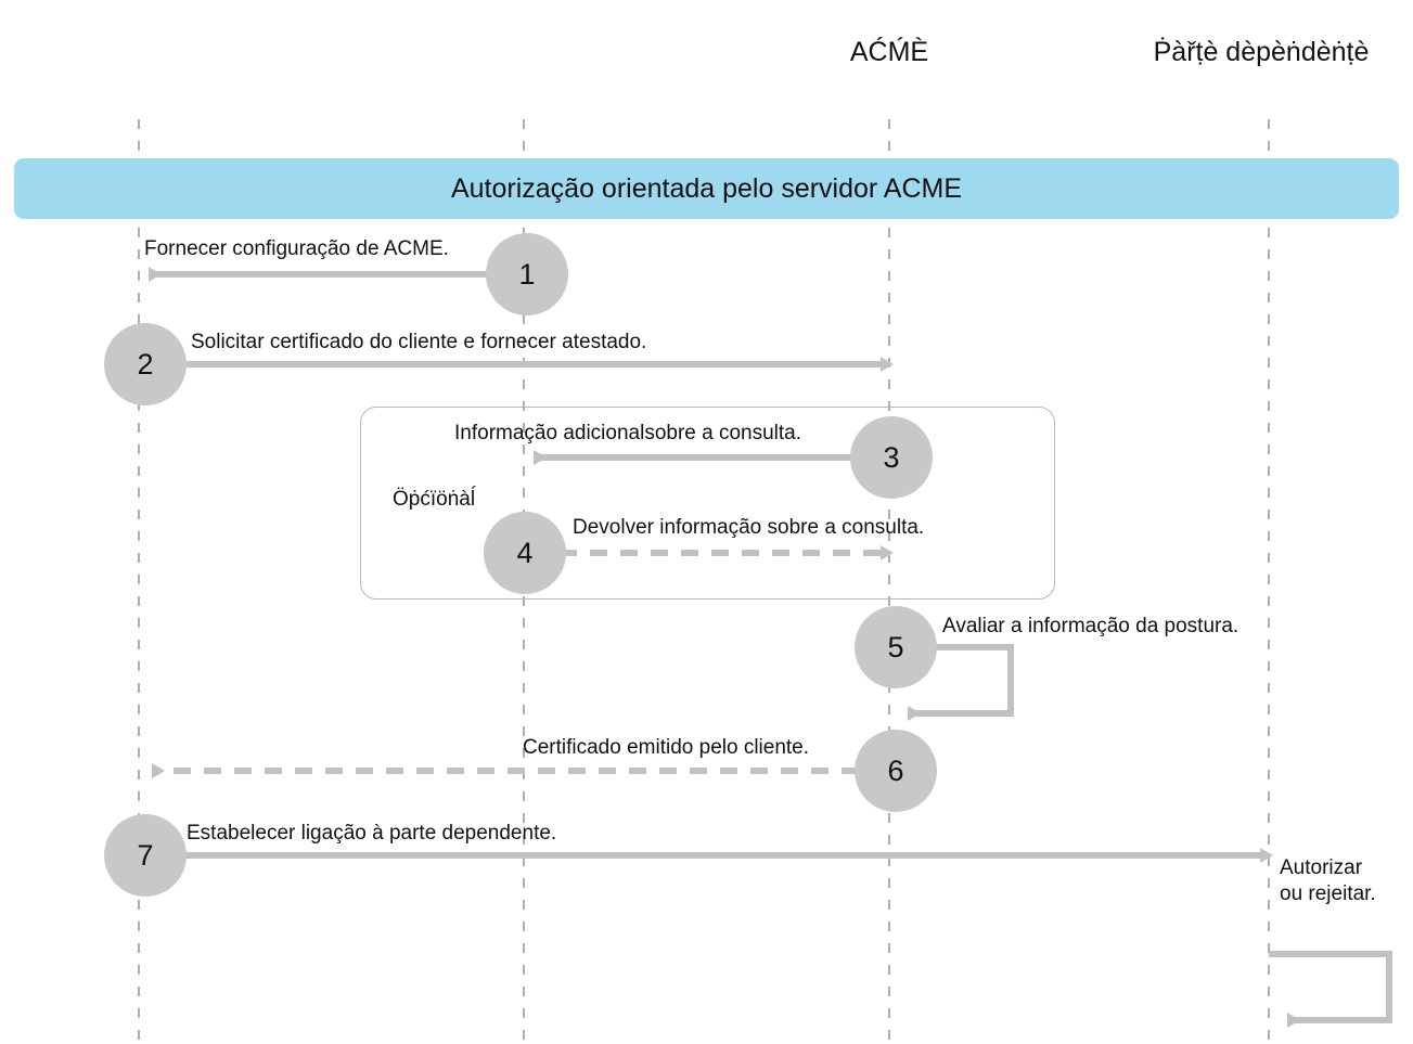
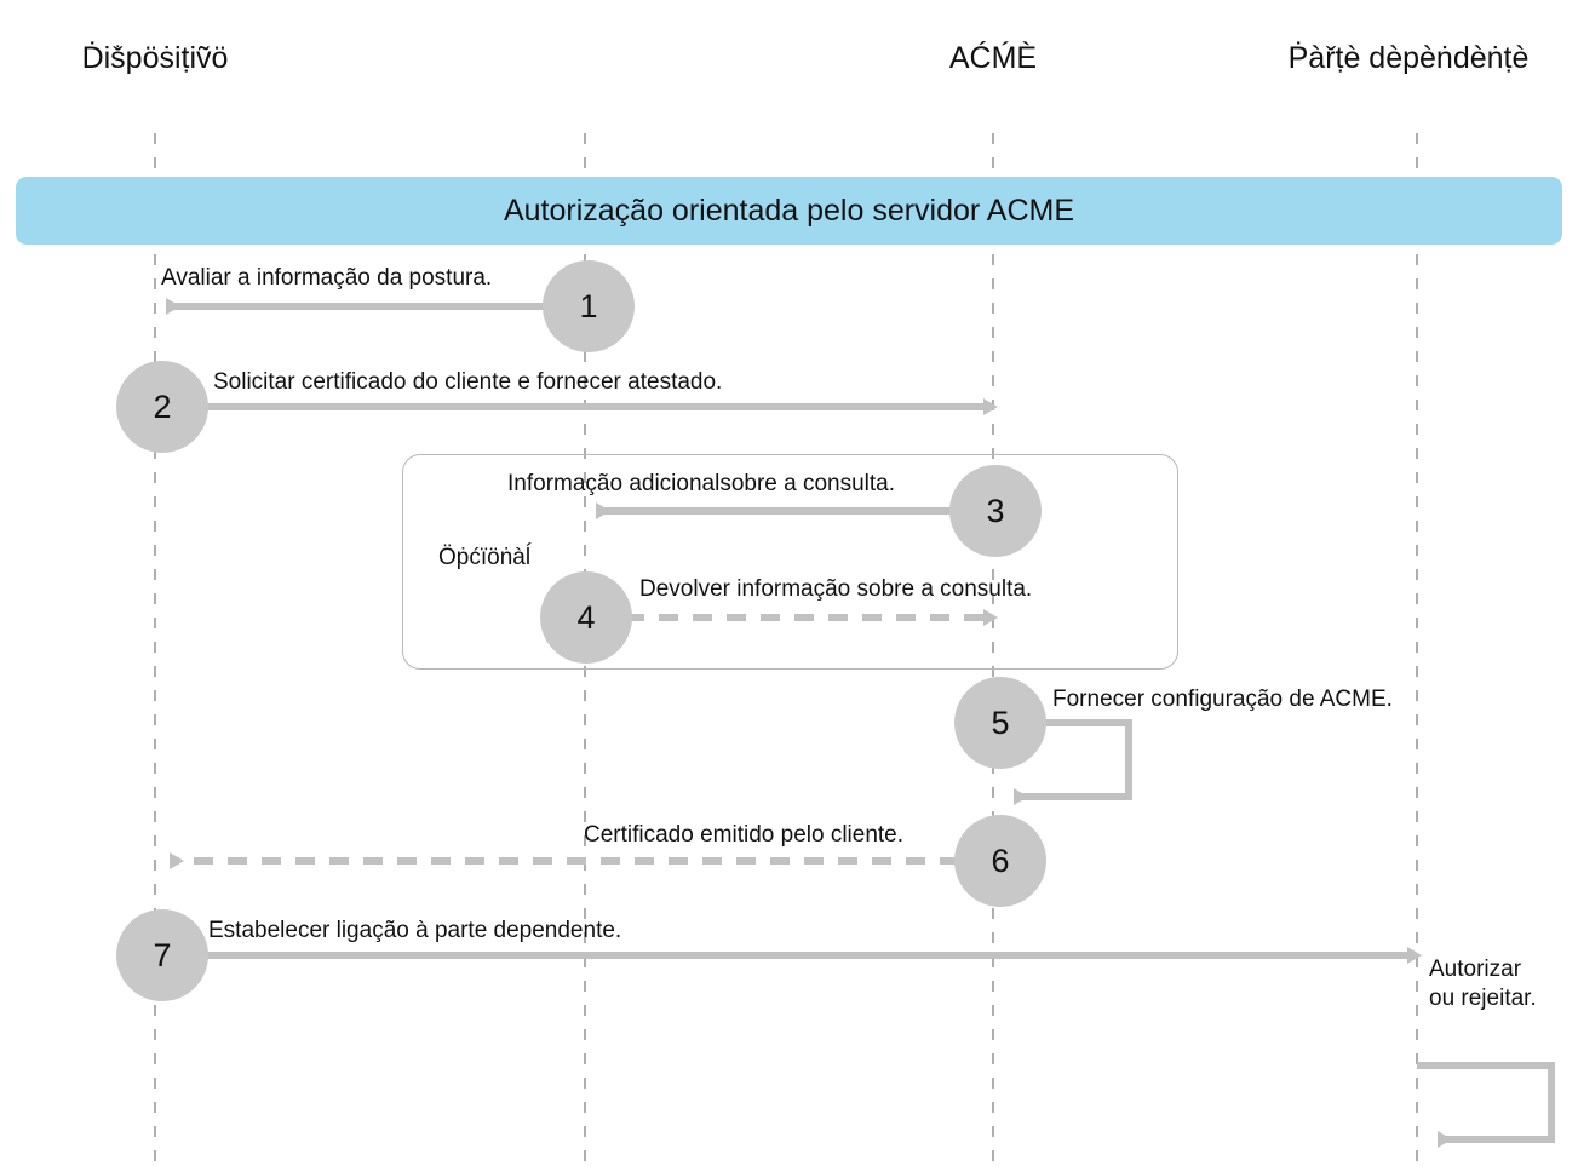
+ Ḋiṧpöṡiṭiṽö
  AĆḾÈ
  Ṗàřṭè dèpèṅdèṅṭè
  Autorização orientada pelo servidor ACME
  Öṗćïöṅàĺ
- Fornecer configuração de ACME.
+ Avaliar a informação da postura.
  1
  Solicitar certificado do cliente e fornecer atestado.
  2
  Informação adicionalsobre a consulta.
  3
  Devolver informação sobre a consulta.
  4
- Avaliar a informação da postura.
+ Fornecer configuração de ACME.
  5
  Certificado emitido pelo cliente.
  6
  Estabelecer ligação à parte dependente.
  7
  Autorizar
  ou rejeitar.
